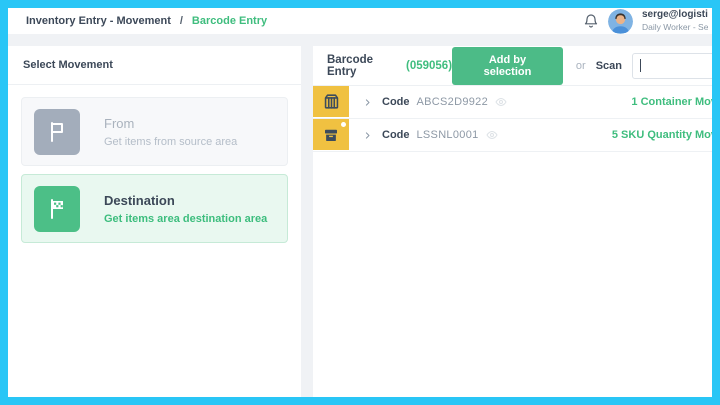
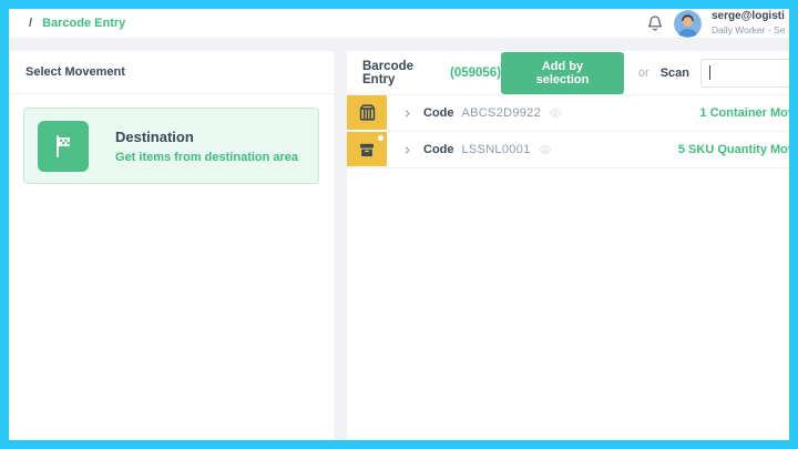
- Inventory Entry - Movement
  /
  Barcode Entry
  Daily Worker - Se
  Select Movement
- From
- Get items from source area
  Destination
- Get items area destination area
+ Get items from destination area
  Barcode Entry
  (059056)
  Add by selection
  or
  Scan
  Code
  ABCS2D9922
  1 Container Mo
  Code
  LSSNL0001
  5 SKU Quantity Mo
